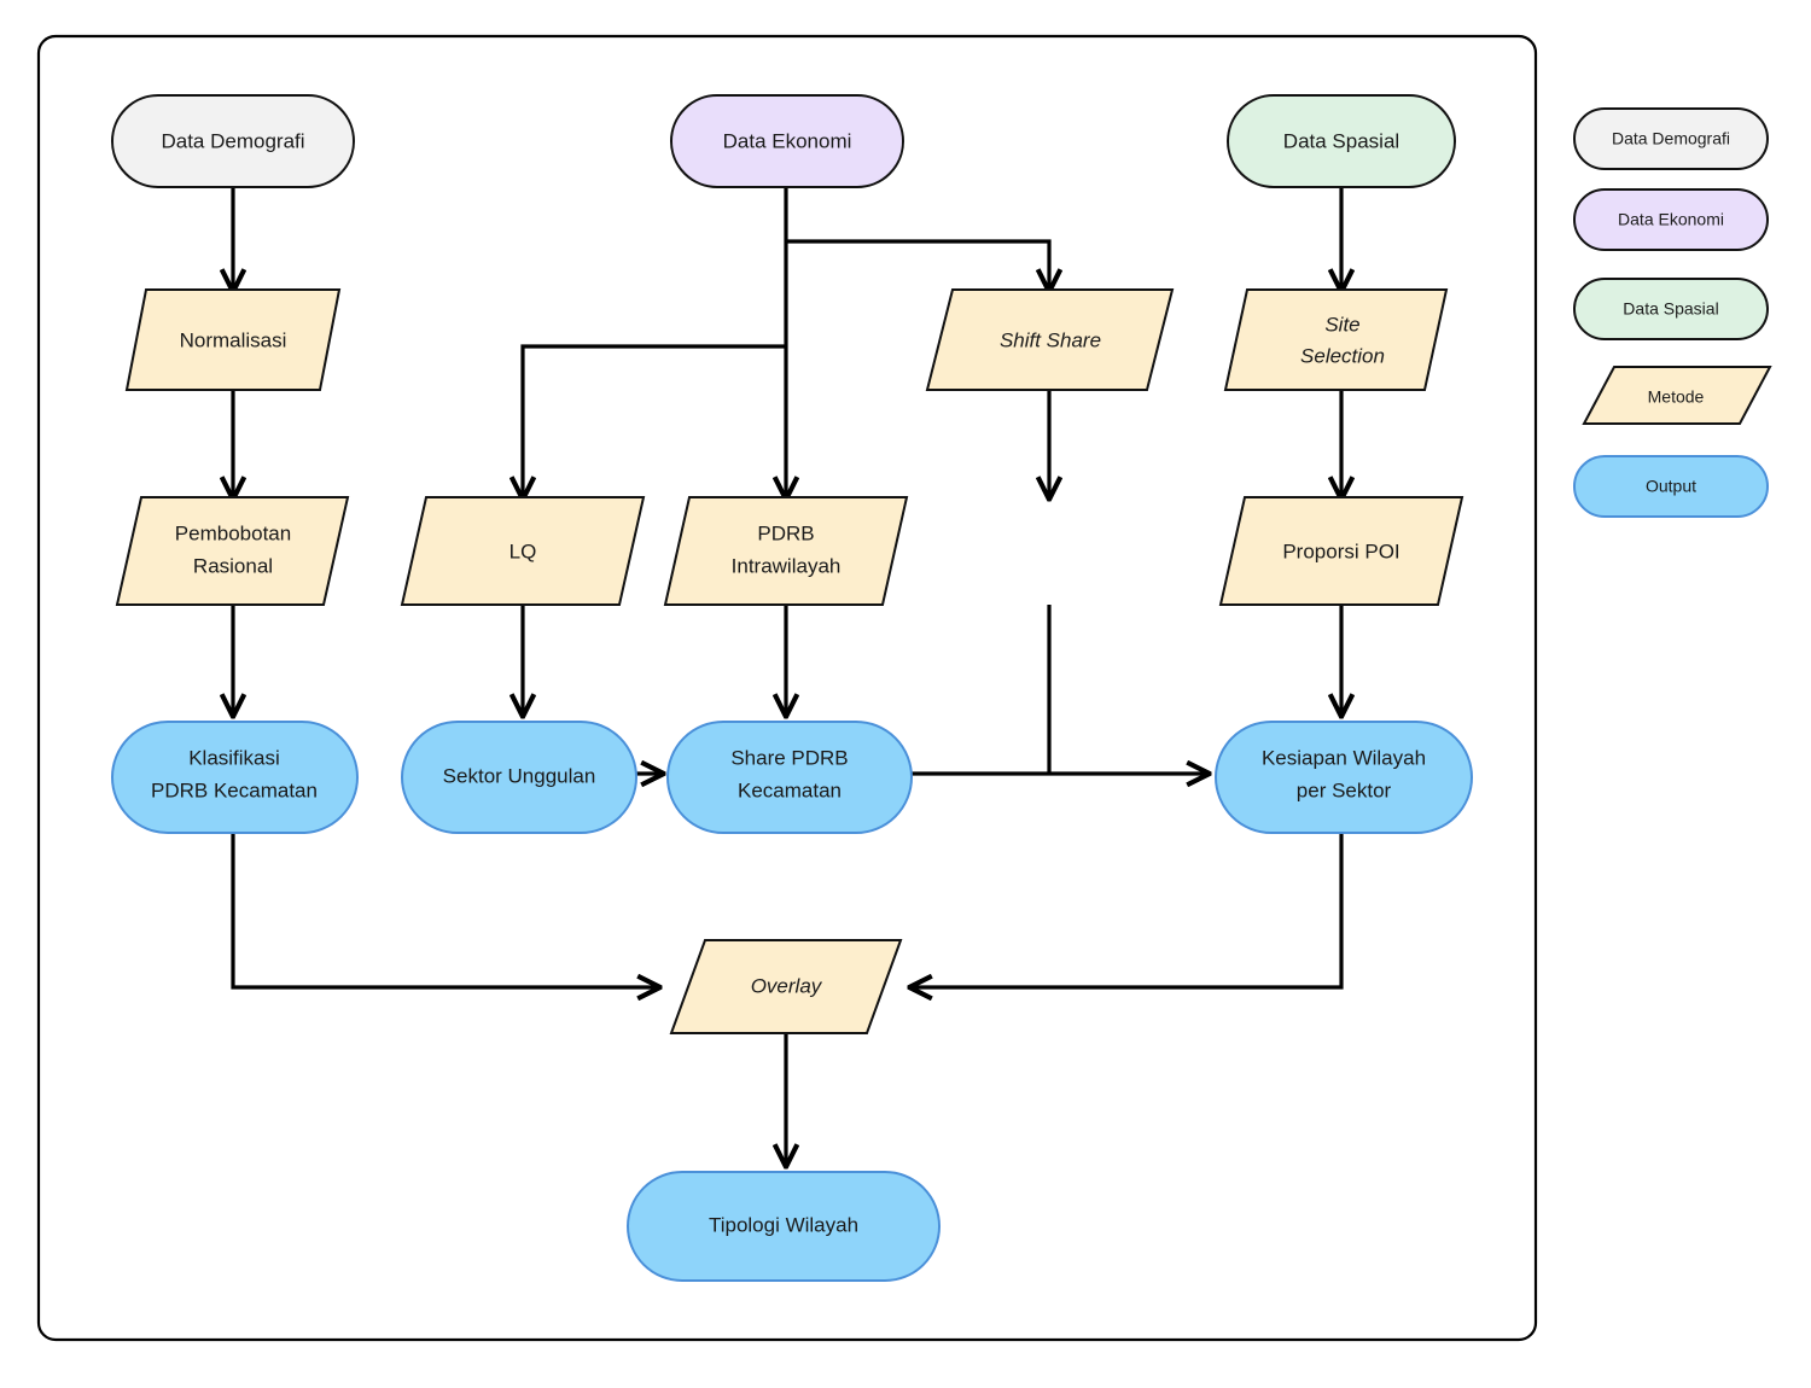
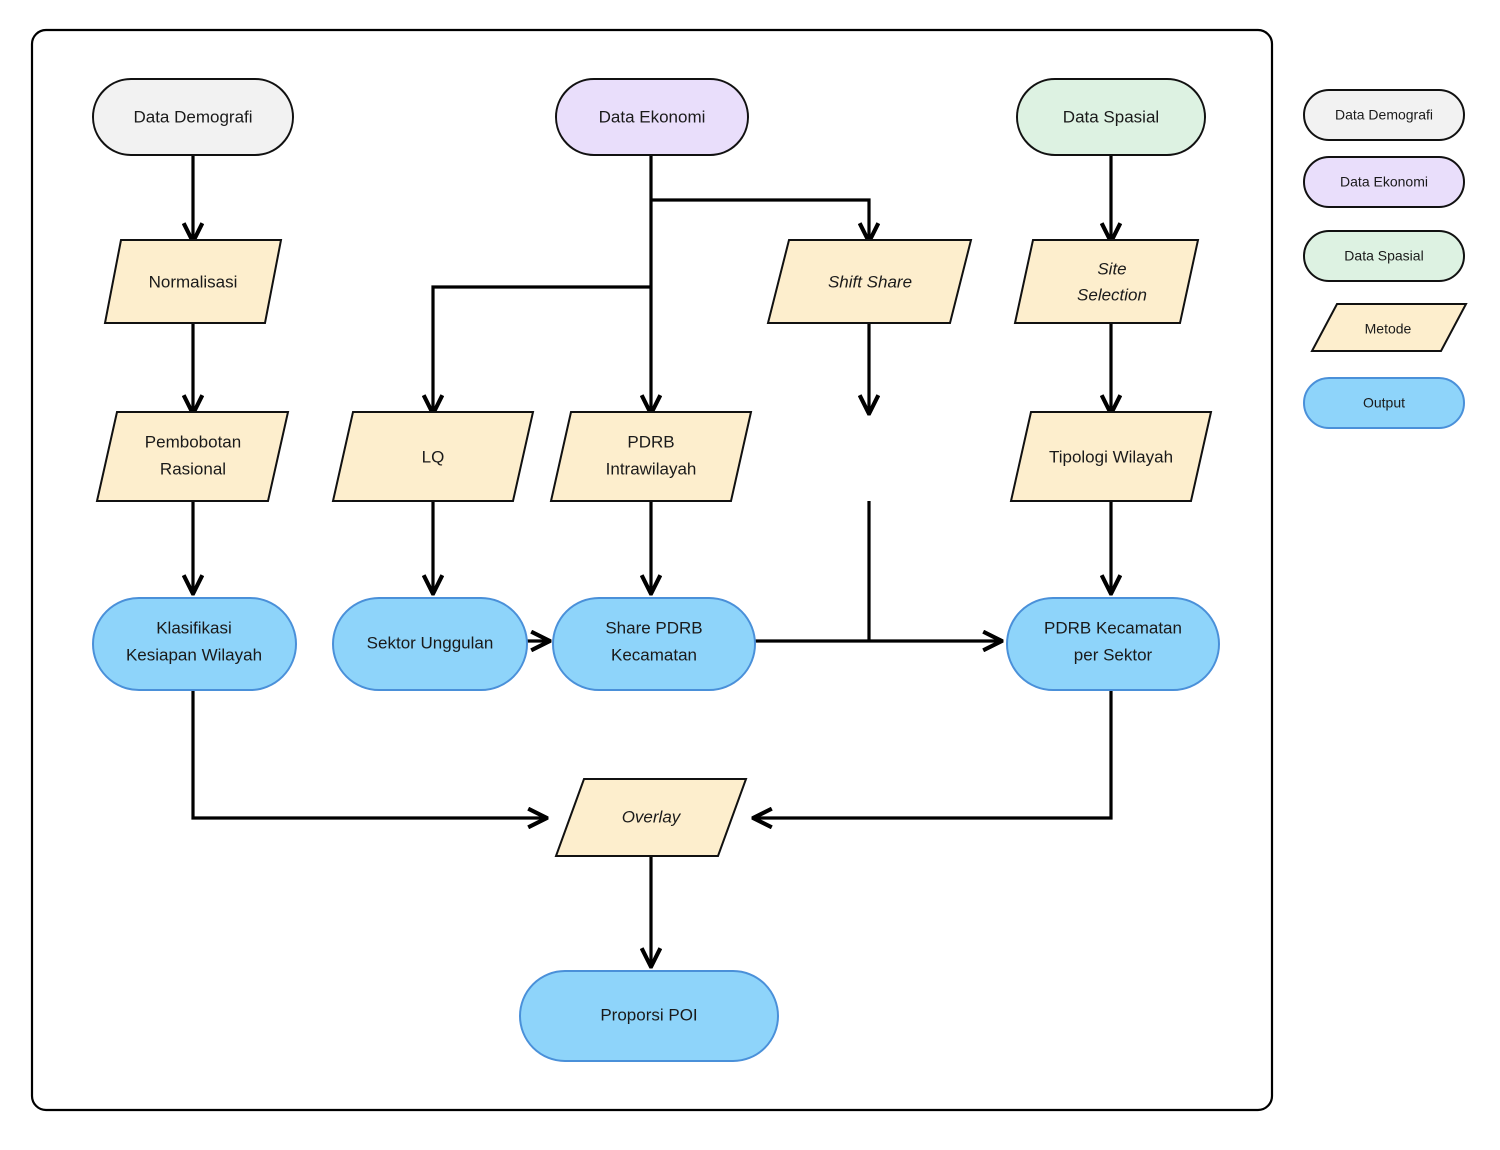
  Data Demografi
  Data Ekonomi
  Data Spasial
  Normalisasi
  Shift Share
  Site
  Selection
  Pembobotan
  Rasional
  LQ
  PDRB
  Intrawilayah
- Proporsi POI
+ Tipologi Wilayah
  Klasifikasi
- PDRB Kecamatan
+ Kesiapan Wilayah
  Sektor Unggulan
  Share PDRB
  Kecamatan
- Kesiapan Wilayah
+ PDRB Kecamatan
  per Sektor
  Overlay
- Tipologi Wilayah
+ Proporsi POI
  Data Demografi
  Data Ekonomi
  Data Spasial
  Metode
  Output
